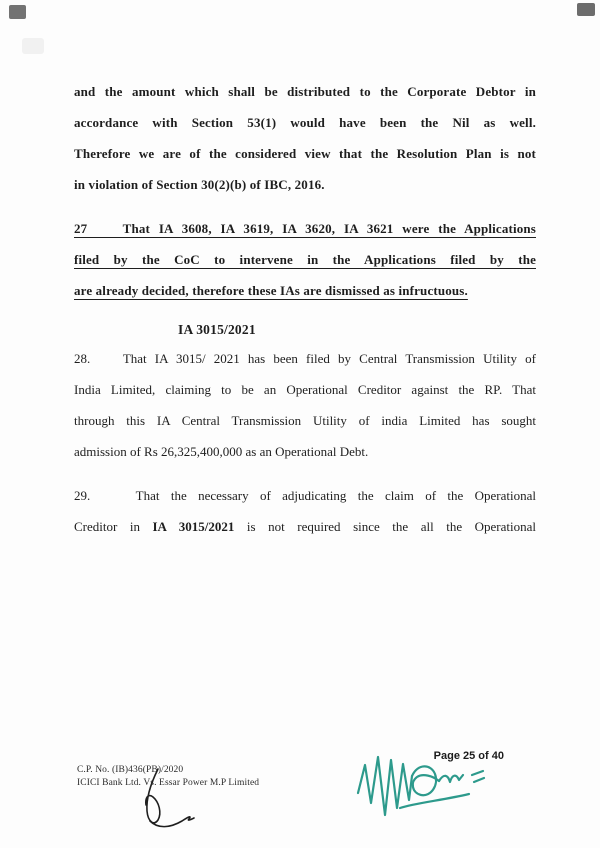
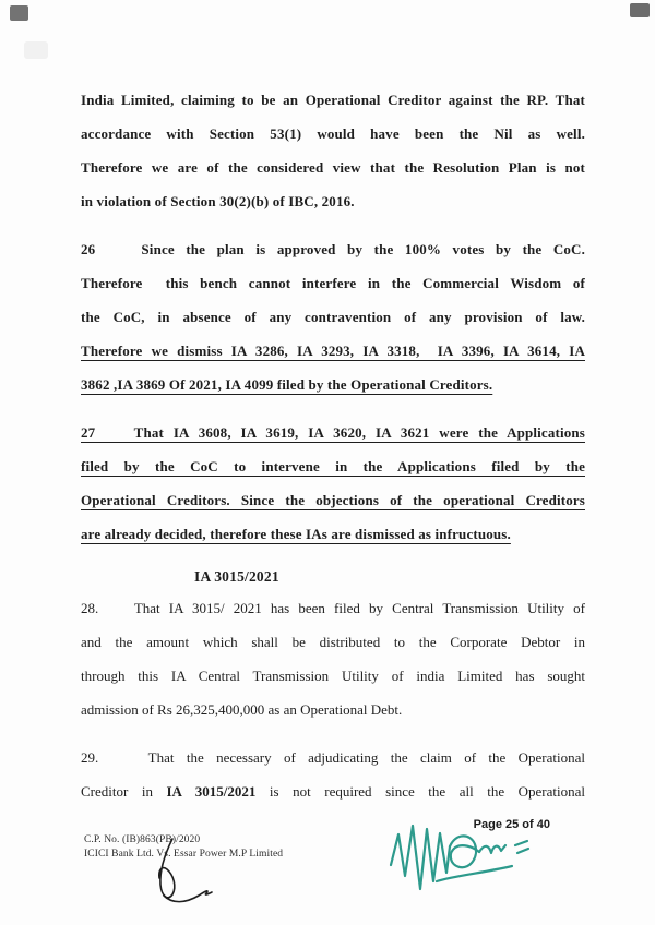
- and the amount which shall be distributed to the Corporate Debtor in
+ India Limited, claiming to be an Operational Creditor against the RP. That
  accordance with Section 53(1) would have been the Nil as well.
  Therefore we are of the considered view that the Resolution Plan is not
  in violation of Section 30(2)(b) of IBC, 2016.
+ 26 Since the plan is approved by the 100% votes by the CoC.
+ Therefore this bench cannot interfere in the Commercial Wisdom of
+ the CoC, in absence of any contravention of any provision of law.
+ Therefore we dismiss IA 3286, IA 3293, IA 3318, IA 3396, IA 3614, IA
+ 3862 ,IA 3869 Of 2021, IA 4099 filed by the Operational Creditors.
  27 That IA 3608, IA 3619, IA 3620, IA 3621 were the Applications
  filed by the CoC to intervene in the Applications filed by the
+ Operational Creditors. Since the objections of the operational Creditors
  are already decided, therefore these IAs are dismissed as infructuous.
  IA 3015/2021
  28. That IA 3015/ 2021 has been filed by Central Transmission Utility of
- India Limited, claiming to be an Operational Creditor against the RP. That
+ and the amount which shall be distributed to the Corporate Debtor in
  through this IA Central Transmission Utility of india Limited has sought
  admission of Rs 26,325,400,000 as an Operational Debt.
  29. That the necessary of adjudicating the claim of the Operational
  Creditor in IA 3015/2021 is not required since the all the Operational
  Page 25 of 40
- C.P. No. (IB)436(PB)/2020
+ C.P. No. (IB)863(PB)/2020
  ICICI Bank Ltd. V. Essar Power M.P Limited
